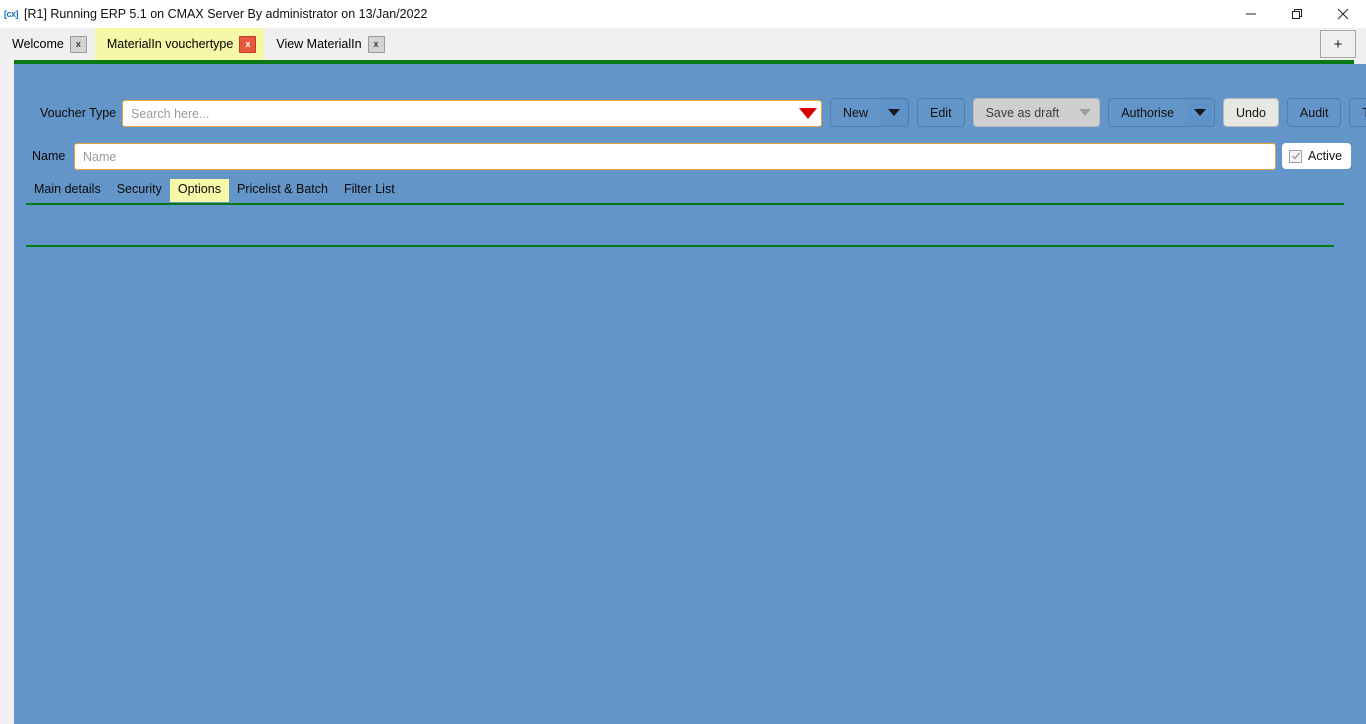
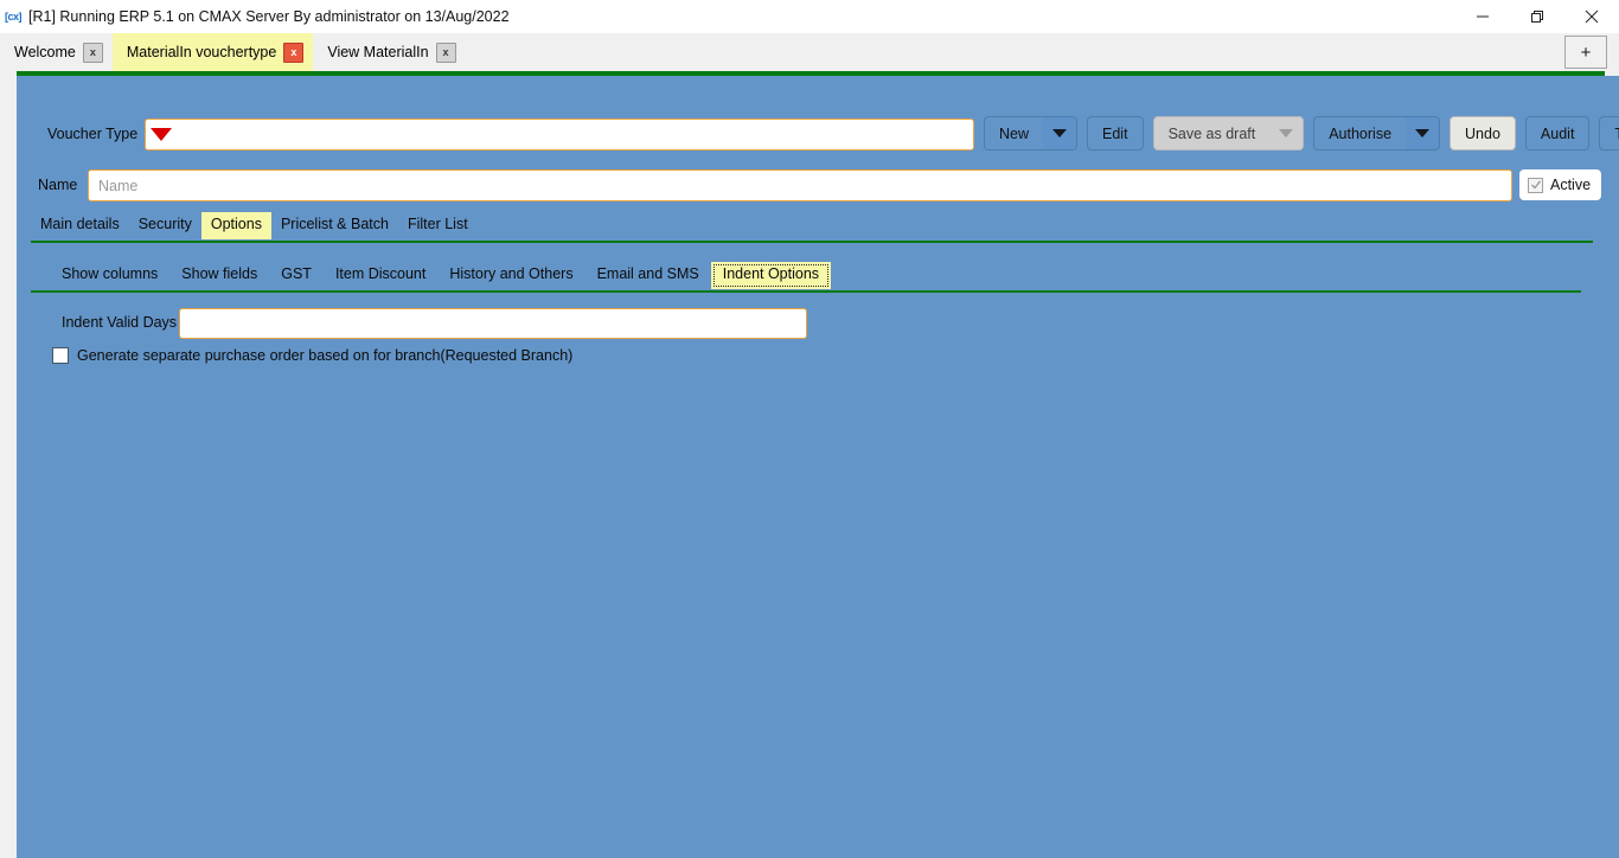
  [cx]
- [R1] Running ERP 5.1 on CMAX Server By administrator on 13/Jan/2022
+ [R1] Running ERP 5.1 on CMAX Server By administrator on 13/Aug/2022
  Welcome
  x
  MaterialIn vouchertype
  x
  View MaterialIn
  x
  +
  Voucher Type
- Search here...
  New
  Edit
  Save as draft
  Authorise
  Undo
  Audit
  Name
  Name
  Active
  Main details
  Security
  Options
  Pricelist & Batch
  Filter List
+ Show columns
+ Show fields
+ GST
+ Item Discount
+ History and Others
+ Email and SMS
+ Indent Options
+ Indent Valid Days
+ Generate separate purchase order based on for branch(Requested Branch)
